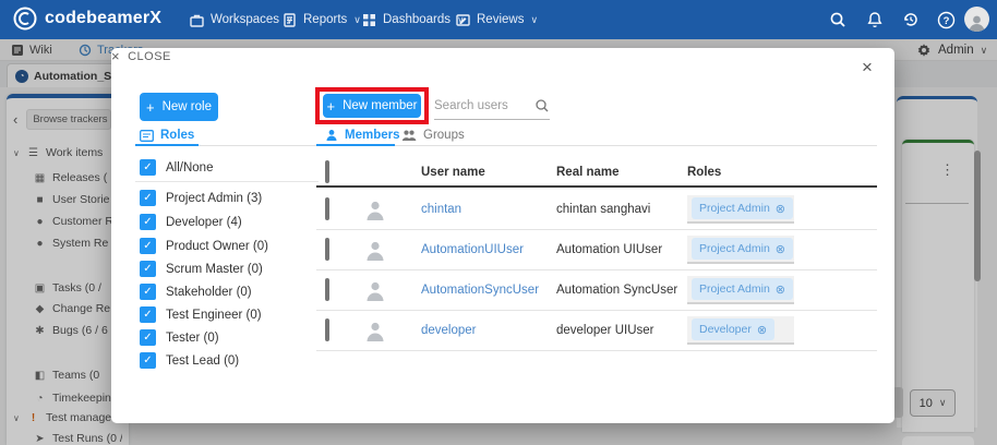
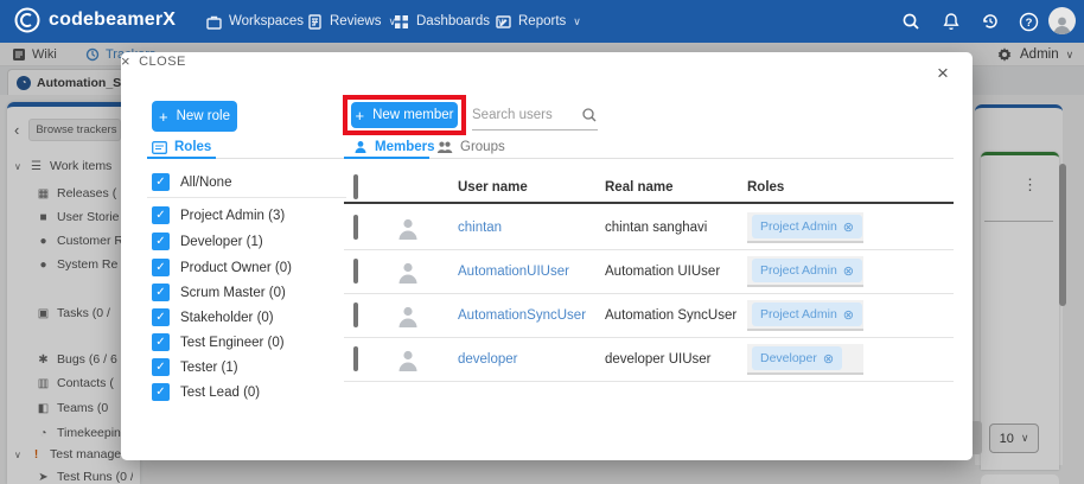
  codebeamerX
  Workspaces
- Reports
+ Reviews
  ∨
  Dashboards
  ∨
- Reviews
+ Reports
  ∨
  ?
  Wiki
  Admin
  ∨
  ◔
  Automation_S
  ‹
  Browse trackers
  ∨
  ☰
  Work items
  ▦
  Releases (
  ■
  User Storie
  ●
  Customer R
  ●
  System Re
  ▣
  Tasks (0 /
- ◆
- Change Re
  ✱
  Bugs (6 / 6
+ ▥
+ Contacts (
  ◧
  Teams (0
  ◔
  Timekeepin
  ∨
  !
  Test manage
  ➤
  Test Runs (0 /
  ⋮
  10
  ∨
  ×
  +
  New role
  +
  New member
  Search users
  Roles
  ✓
  All/None
  ✓
  Project Admin (3)
  ✓
- Developer (4)
+ Developer (1)
  ✓
  Product Owner (0)
  ✓
  Scrum Master (0)
  ✓
  Stakeholder (0)
  ✓
  Test Engineer (0)
  ✓
- Tester (0)
+ Tester (1)
  ✓
  Test Lead (0)
  Members
  Groups
  User name
  Real name
  Roles
  chintan
  chintan sanghavi
  Project Admin
  ⊗
  AutomationUIUser
  Automation UIUser
  Project Admin
  ⊗
  AutomationSyncUser
  Automation SyncUser
  Project Admin
  ⊗
  developer
  developer UIUser
  Developer
  ⊗
  ×
  CLOSE
